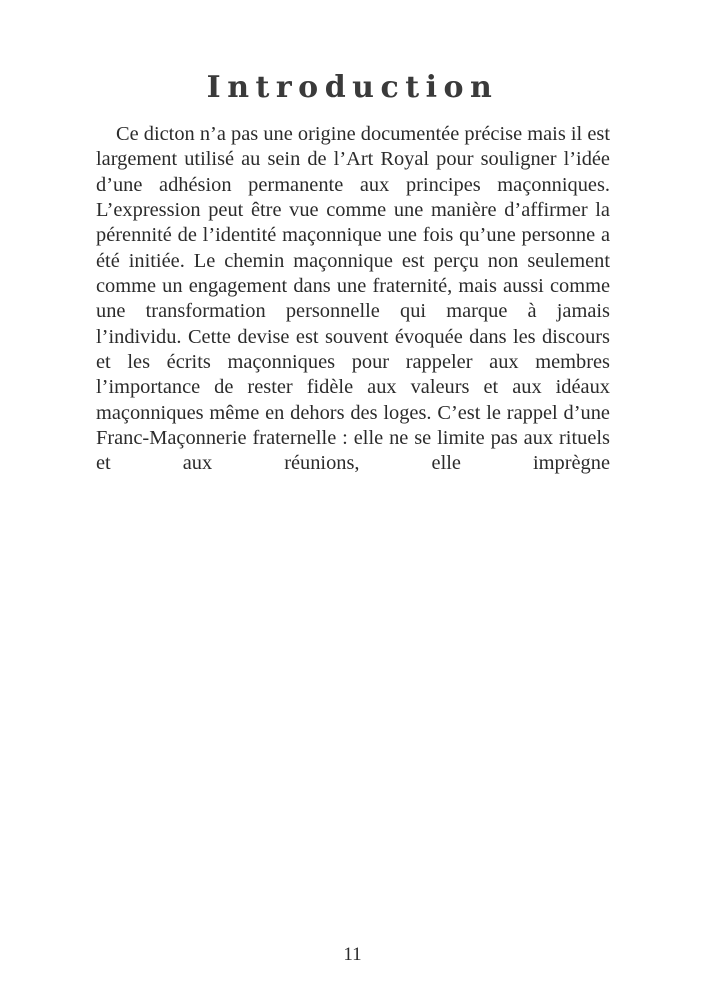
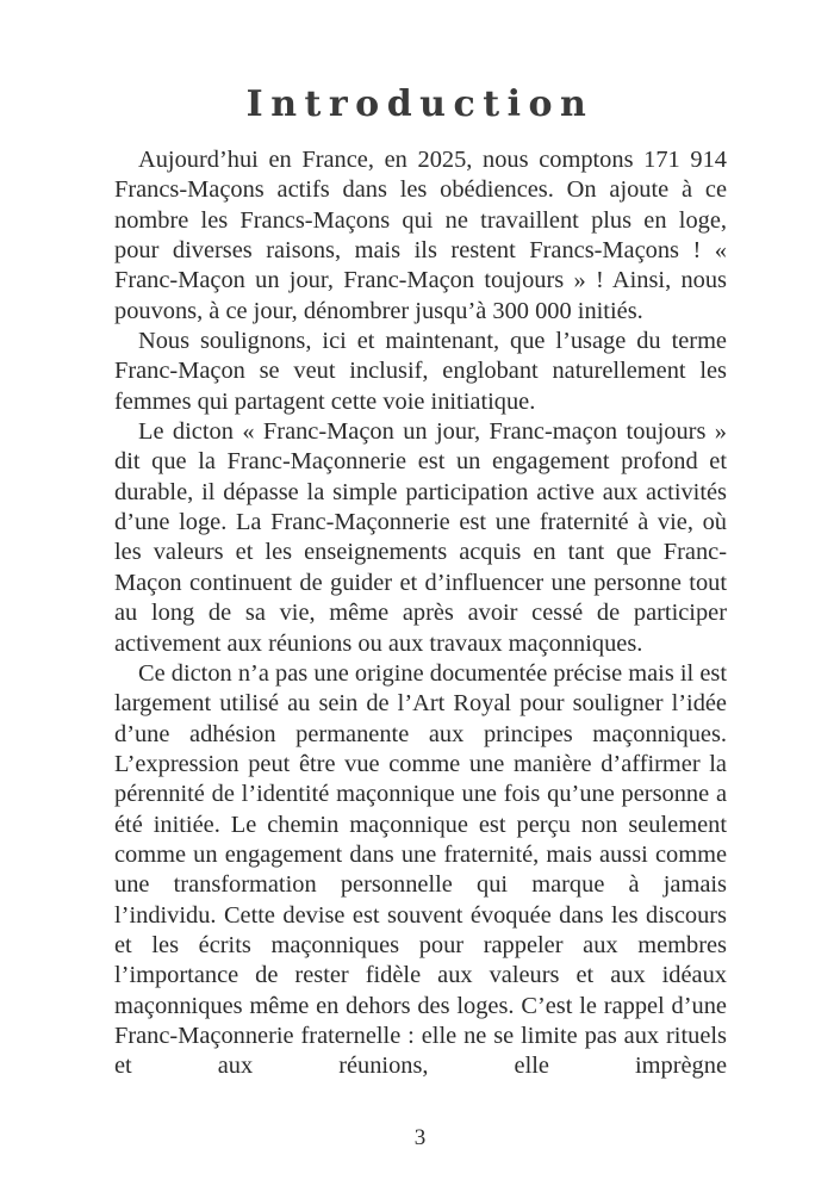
  Introduction
+ Aujourd’hui en France, en 2025, nous comptons 171 914 Francs-Maçons actifs dans les obédiences. On ajoute à ce nombre les Francs-Maçons qui ne travaillent plus en loge, pour diverses raisons, mais ils restent Francs-Maçons ! « Franc-Maçon un jour, Franc-Maçon toujours » ! Ainsi, nous pouvons, à ce jour, dénombrer jusqu’à 300 000 initiés.
+ Nous soulignons, ici et maintenant, que l’usage du terme Franc-Maçon se veut inclusif, englobant naturellement les femmes qui partagent cette voie initiatique.
+ Le dicton « Franc-Maçon un jour, Franc-maçon toujours » dit que la Franc-Maçonnerie est un engagement profond et durable, il dépasse la simple participation active aux activités d’une loge. La Franc-Maçonnerie est une fraternité à vie, où les valeurs et les enseignements acquis en tant que Franc-Maçon continuent de guider et d’influencer une personne tout au long de sa vie, même après avoir cessé de participer activement aux réunions ou aux travaux maçonniques.
  Ce dicton n’a pas une origine documentée précise mais il est largement utilisé au sein de l’Art Royal pour souligner l’idée d’une adhésion permanente aux principes maçonniques. L’expression peut être vue comme une manière d’affirmer la pérennité de l’identité maçonnique une fois qu’une personne a été initiée. Le chemin maçonnique est perçu non seulement comme un engagement dans une fraternité, mais aussi comme une transformation personnelle qui marque à jamais l’individu. Cette devise est souvent évoquée dans les discours et les écrits maçonniques pour rappeler aux membres l’importance de rester fidèle aux valeurs et aux idéaux maçonniques même en dehors des loges. C’est le rappel d’une Franc-Maçonnerie fraternelle : elle ne se limite pas aux rituels et aux réunions, elle imprègne
- 11
+ 3
